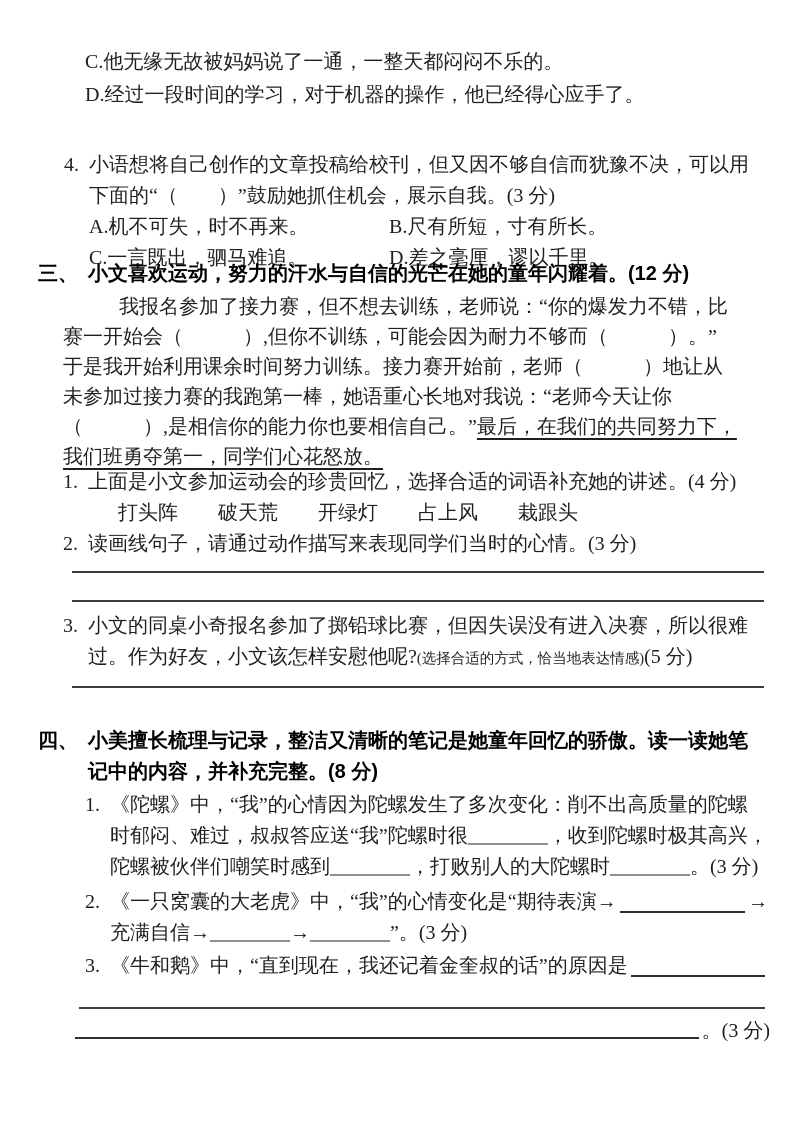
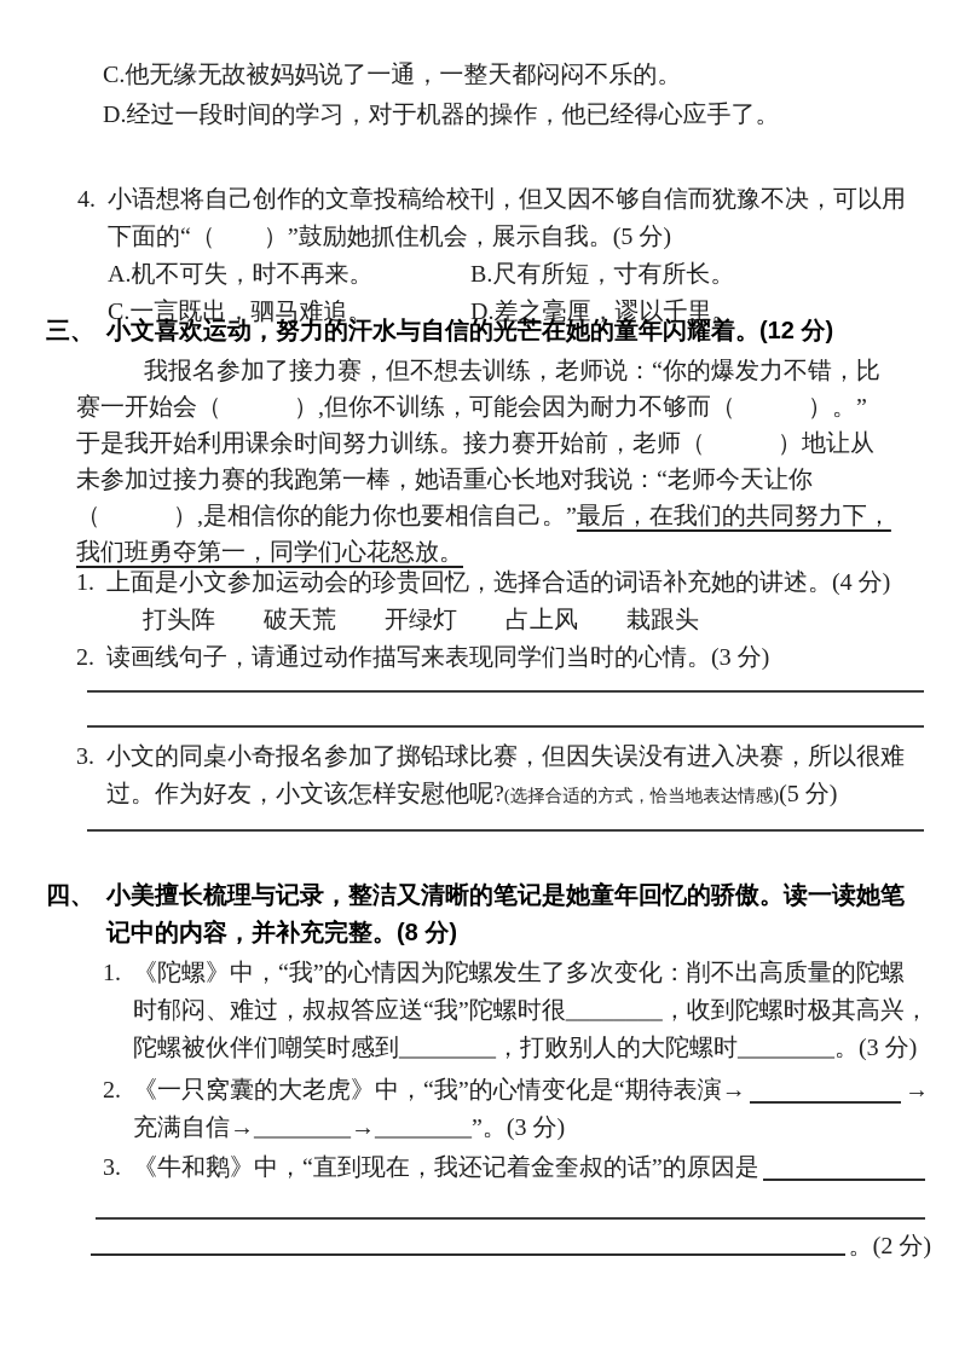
  C.他无缘无故被妈妈说了一通，一整天都闷闷不乐的。
  D.经过一段时间的学习，对于机器的操作，他已经得心应手了。
  4.
  小语想将自己创作的文章投稿给校刊，但又因不够自信而犹豫不决，可以用
- 下面的“（ ）”鼓励她抓住机会，展示自我。(3 分)
+ 下面的“（ ）”鼓励她抓住机会，展示自我。(5 分)
  A.机不可失，时不再来。
  B.尺有所短，寸有所长。
  C.一言既出，驷马难追。
  D.差之毫厘，谬以千里。
  三、
  小文喜欢运动，努力的汗水与自信的光芒在她的童年闪耀着。(12 分)
  我报名参加了接力赛，但不想去训练，老师说：“你的爆发力不错，比
  赛一开始会（ ）,但你不训练，可能会因为耐力不够而（ ）。”
  于是我开始利用课余时间努力训练。接力赛开始前，老师（ ）地让从
  未参加过接力赛的我跑第一棒，她语重心长地对我说：“老师今天让你
  （ ）,是相信你的能力你也要相信自己。”最后，在我们的共同努力下，
  我们班勇夺第一，同学们心花怒放。
  1.
  上面是小文参加运动会的珍贵回忆，选择合适的词语补充她的讲述。(4 分)
  打头阵 破天荒 开绿灯 占上风 栽跟头
  2.
  读画线句子，请通过动作描写来表现同学们当时的心情。(3 分)
  3.
  小文的同桌小奇报名参加了掷铅球比赛，但因失误没有进入决赛，所以很难
  过。作为好友，小文该怎样安慰他呢?(选择合适的方式，恰当地表达情感)(5 分)
  四、
  小美擅长梳理与记录，整洁又清晰的笔记是她童年回忆的骄傲。读一读她笔
  记中的内容，并补充完整。(8 分)
  1.
  《陀螺》中，“我”的心情因为陀螺发生了多次变化：削不出高质量的陀螺
  时郁闷、难过，叔叔答应送“我”陀螺时很________，收到陀螺时极其高兴，
  陀螺被伙伴们嘲笑时感到________，打败别人的大陀螺时________。(3 分)
  2.
  《一只窝囊的大老虎》中，“我”的心情变化是“期待表演→
  →
  充满自信→________→________”。(3 分)
  3.
  《牛和鹅》中，“直到现在，我还记着金奎叔的话”的原因是
- 。(3 分)
+ 。(2 分)
